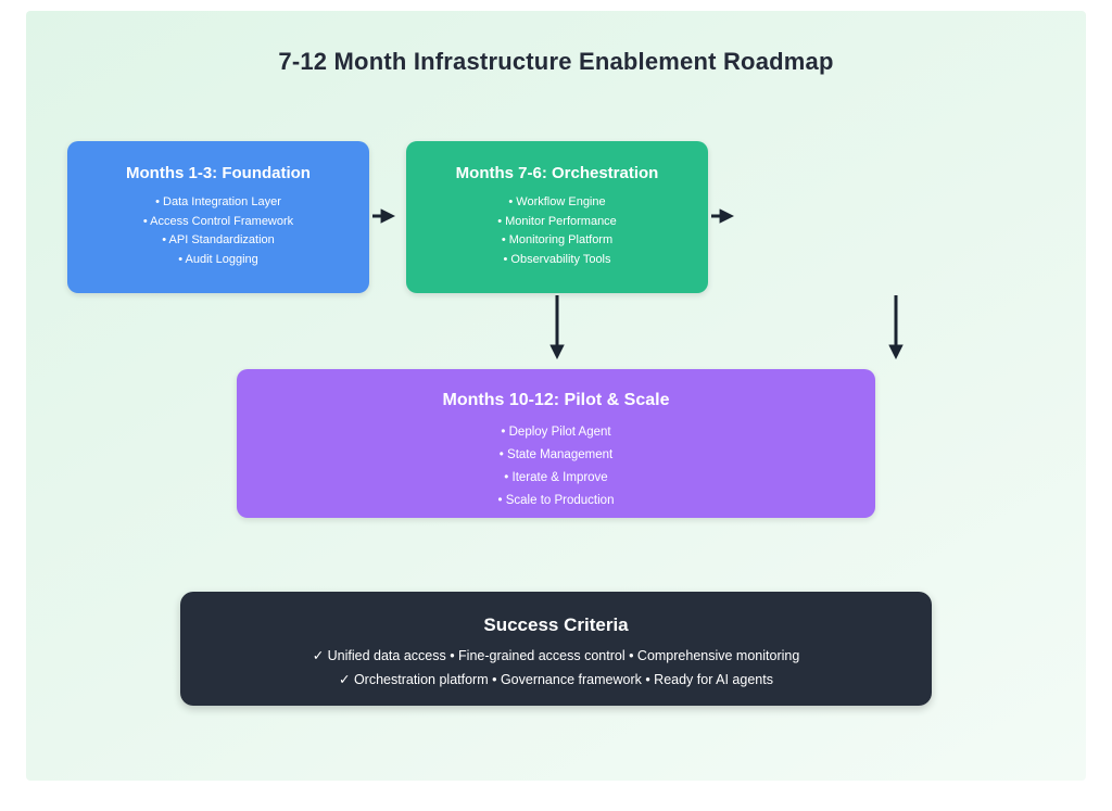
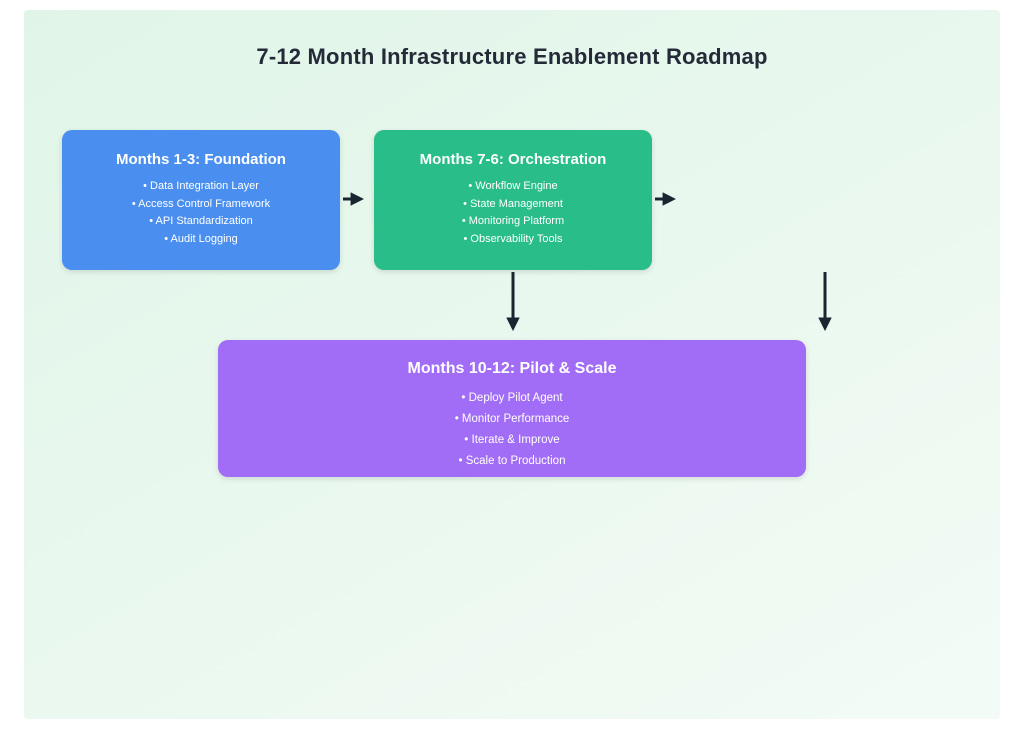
  7-12 Month Infrastructure Enablement Roadmap
  Months 1-3: Foundation
  • Data Integration Layer
  • Access Control Framework
  • API Standardization
  • Audit Logging
  Months 7-6: Orchestration
  • Workflow Engine
- • Monitor Performance
+ • State Management
  • Monitoring Platform
  • Observability Tools
  Months 10-12: Pilot & Scale
  • Deploy Pilot Agent
- • State Management
+ • Monitor Performance
  • Iterate & Improve
  • Scale to Production
- Success Criteria
- ✓ Unified data access • Fine-grained access control • Comprehensive monitoring
- ✓ Orchestration platform • Governance framework • Ready for AI agents
